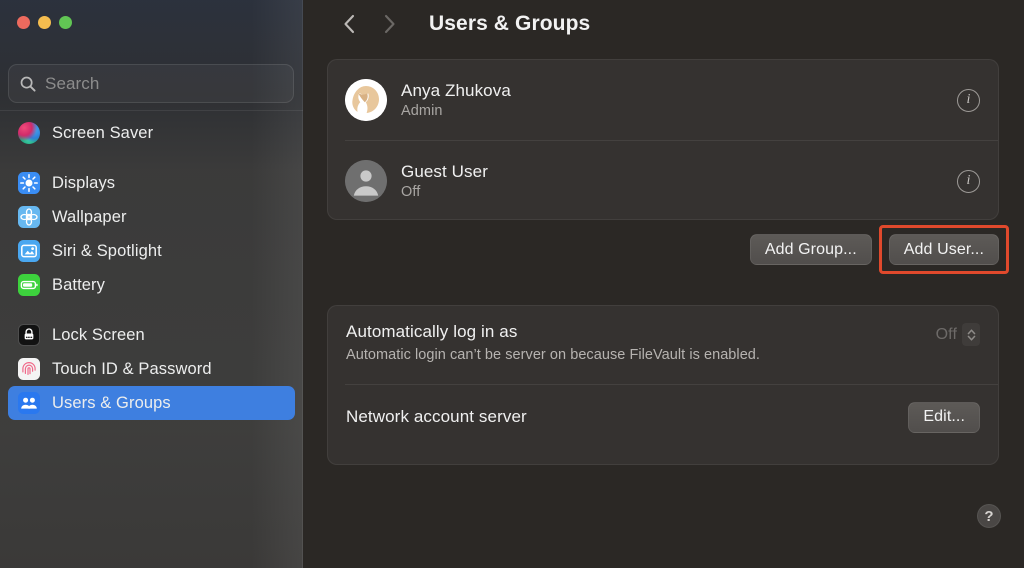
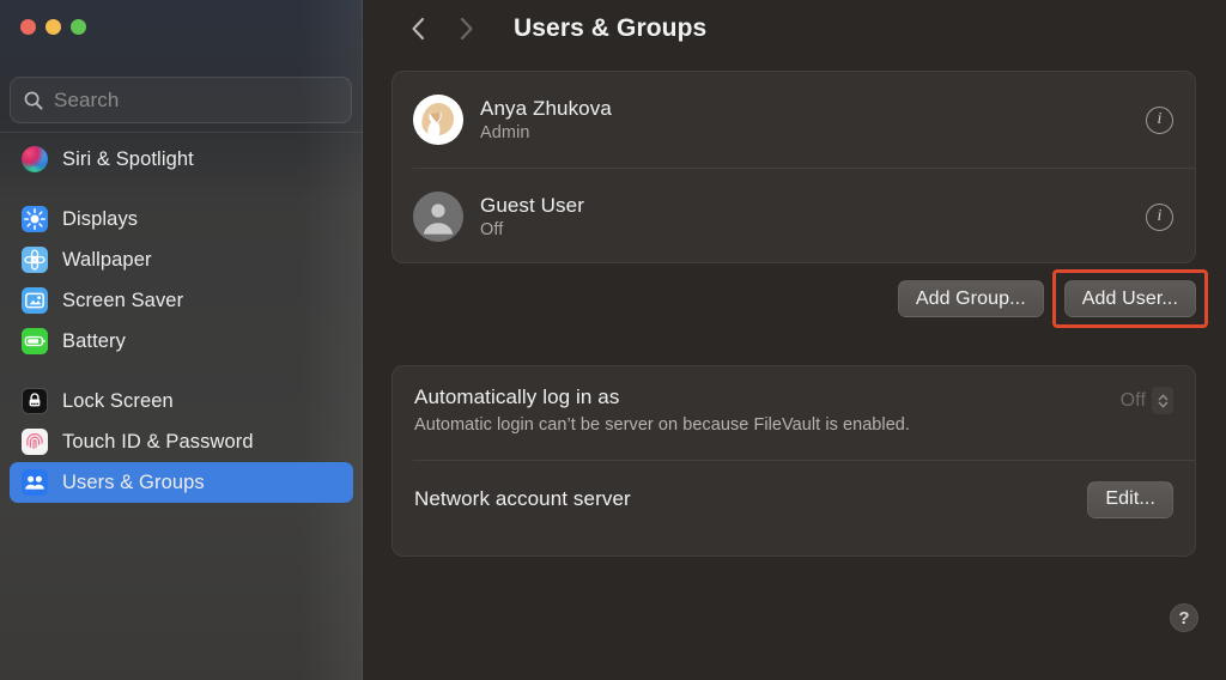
  Search
- Screen Saver
+ Siri & Spotlight
  Displays
  Wallpaper
- Siri & Spotlight
+ Screen Saver
  Battery
  Lock Screen
  Touch ID & Password
  Users & Groups
  Users & Groups
  Anya Zhukova
  Admin
  i
  Guest User
  Off
  i
  Add Group...
  Add User...
  Automatically log in as
  Automatic login can’t be server on because FileVault is enabled.
  Off
  Network account server
  Edit...
  ?
